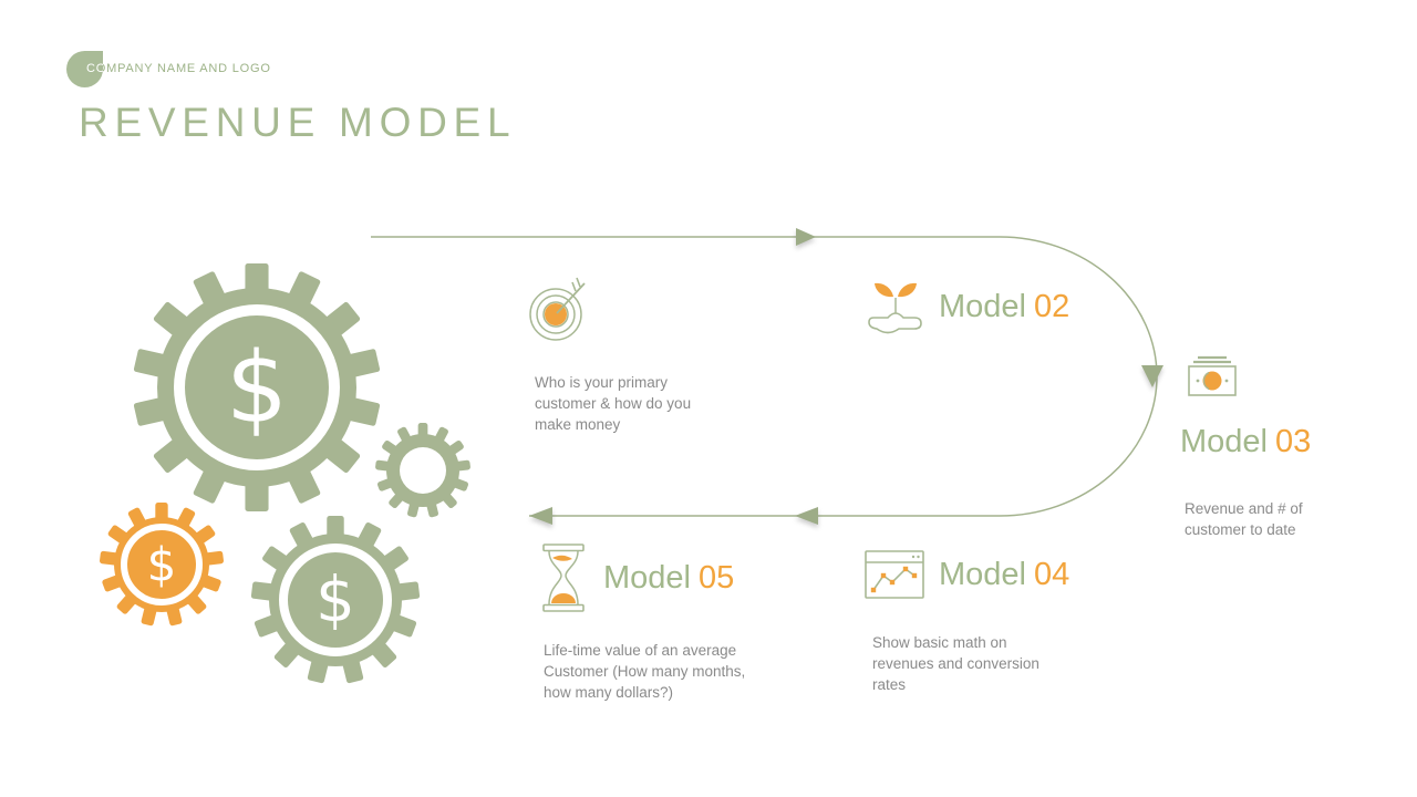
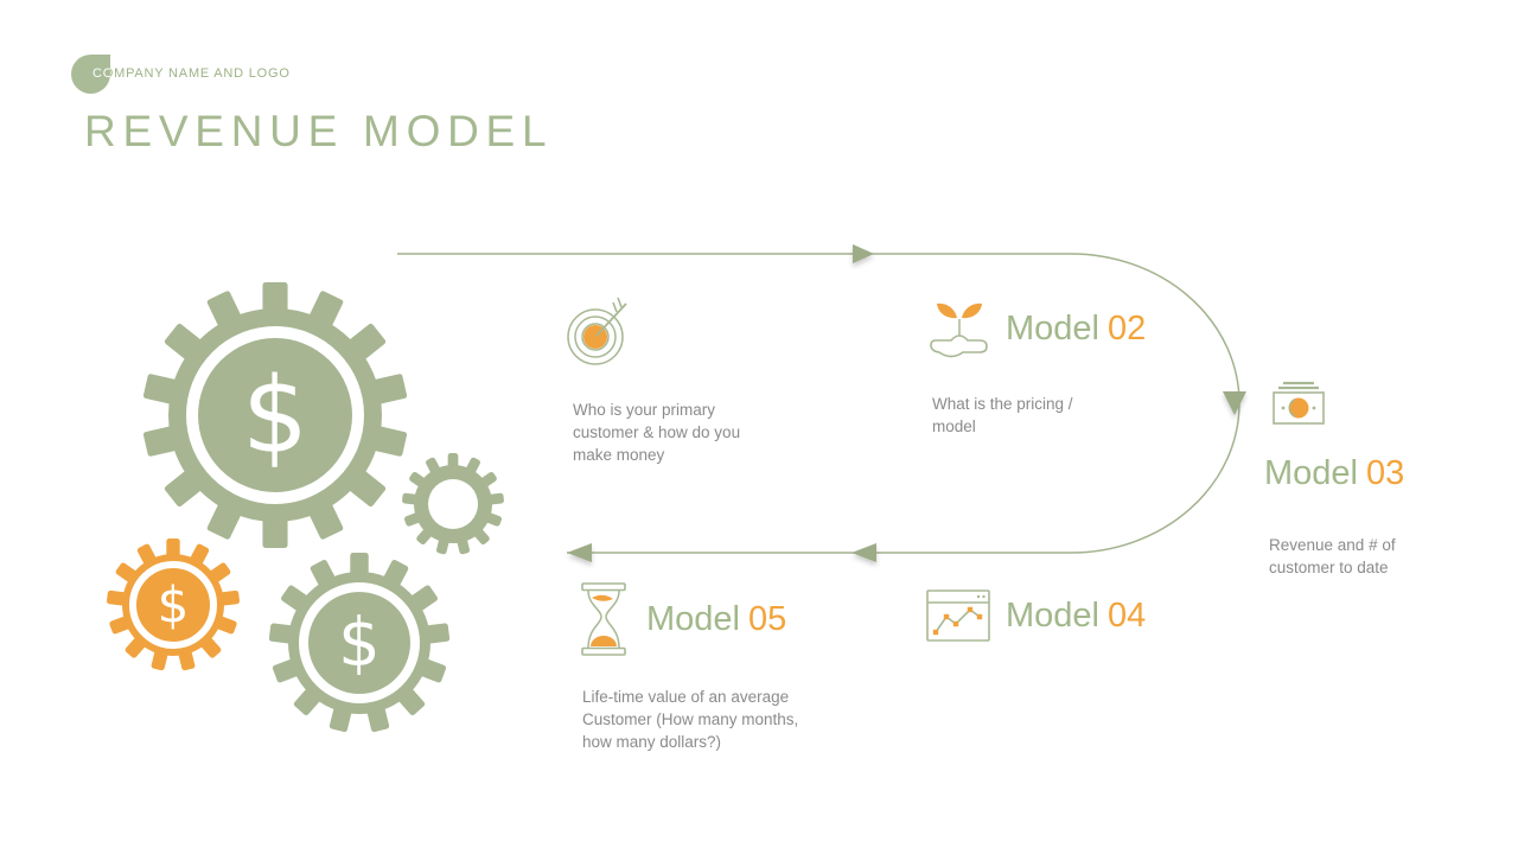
  COMPANY NAME AND LOGO
  REVENUE MODEL
  $
  $
  $
  Who is your primary customer & how do you make money
  Model 02
+ What is the pricing / model
  Model 03
  Revenue and # of customer to date
  Model 04
- Show basic math on revenues and conversion rates
  Model 05
  Life-time value of an average Customer (How many months, how many dollars?)
